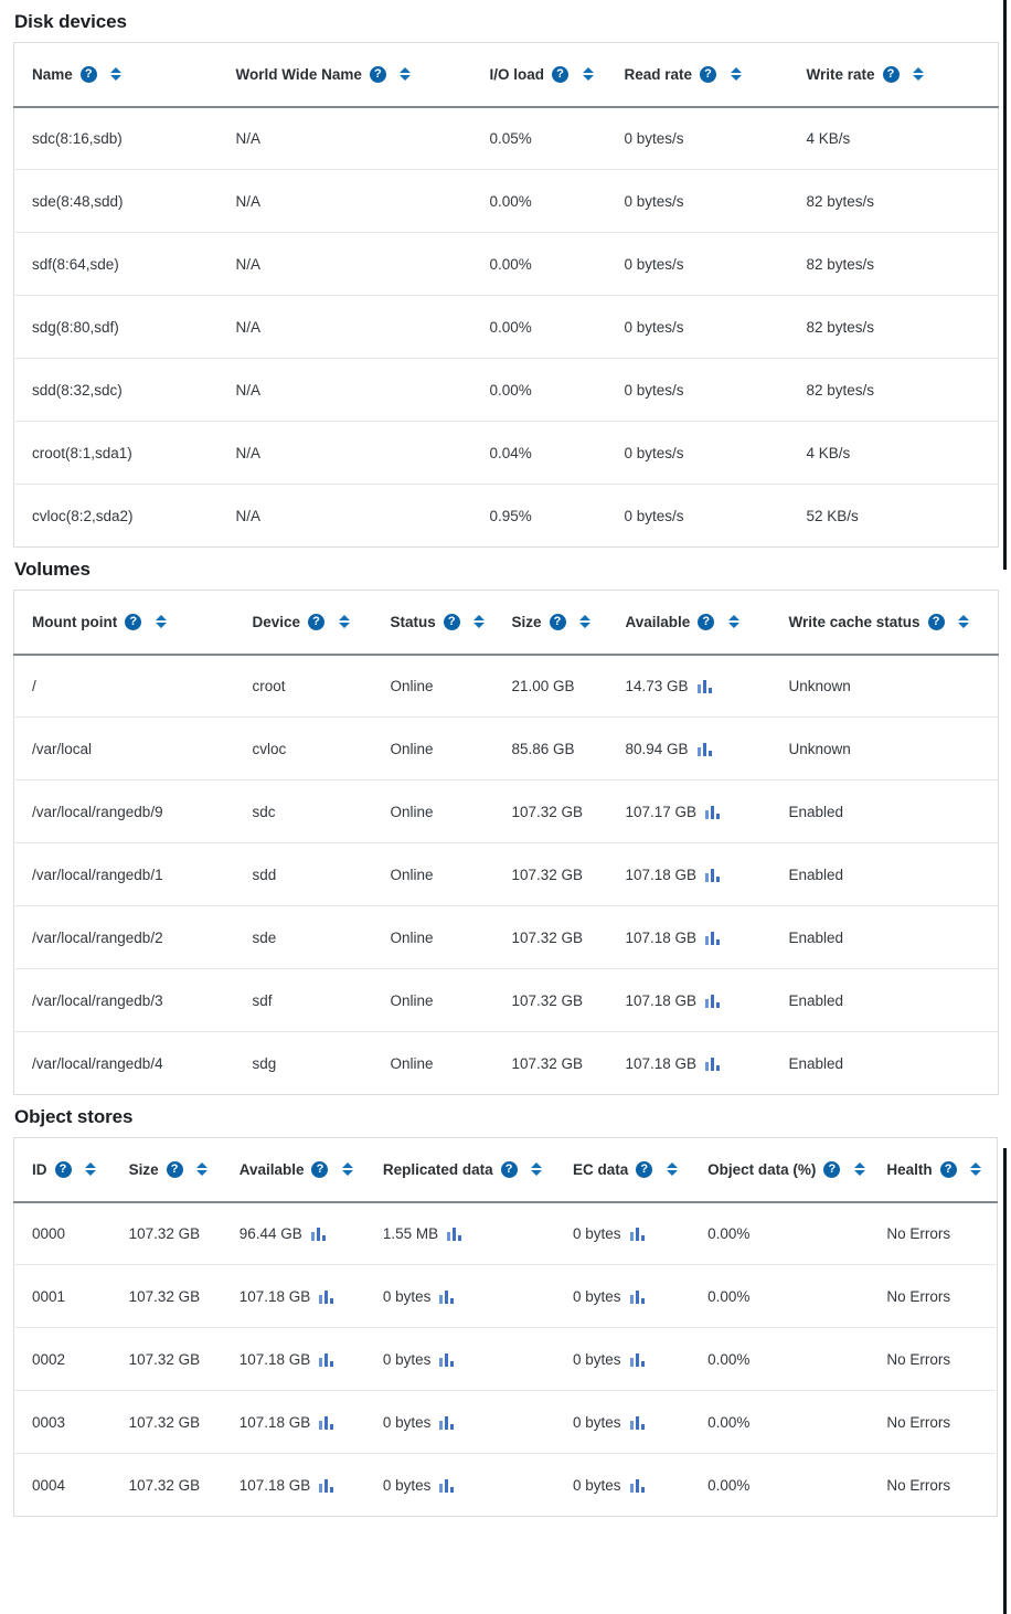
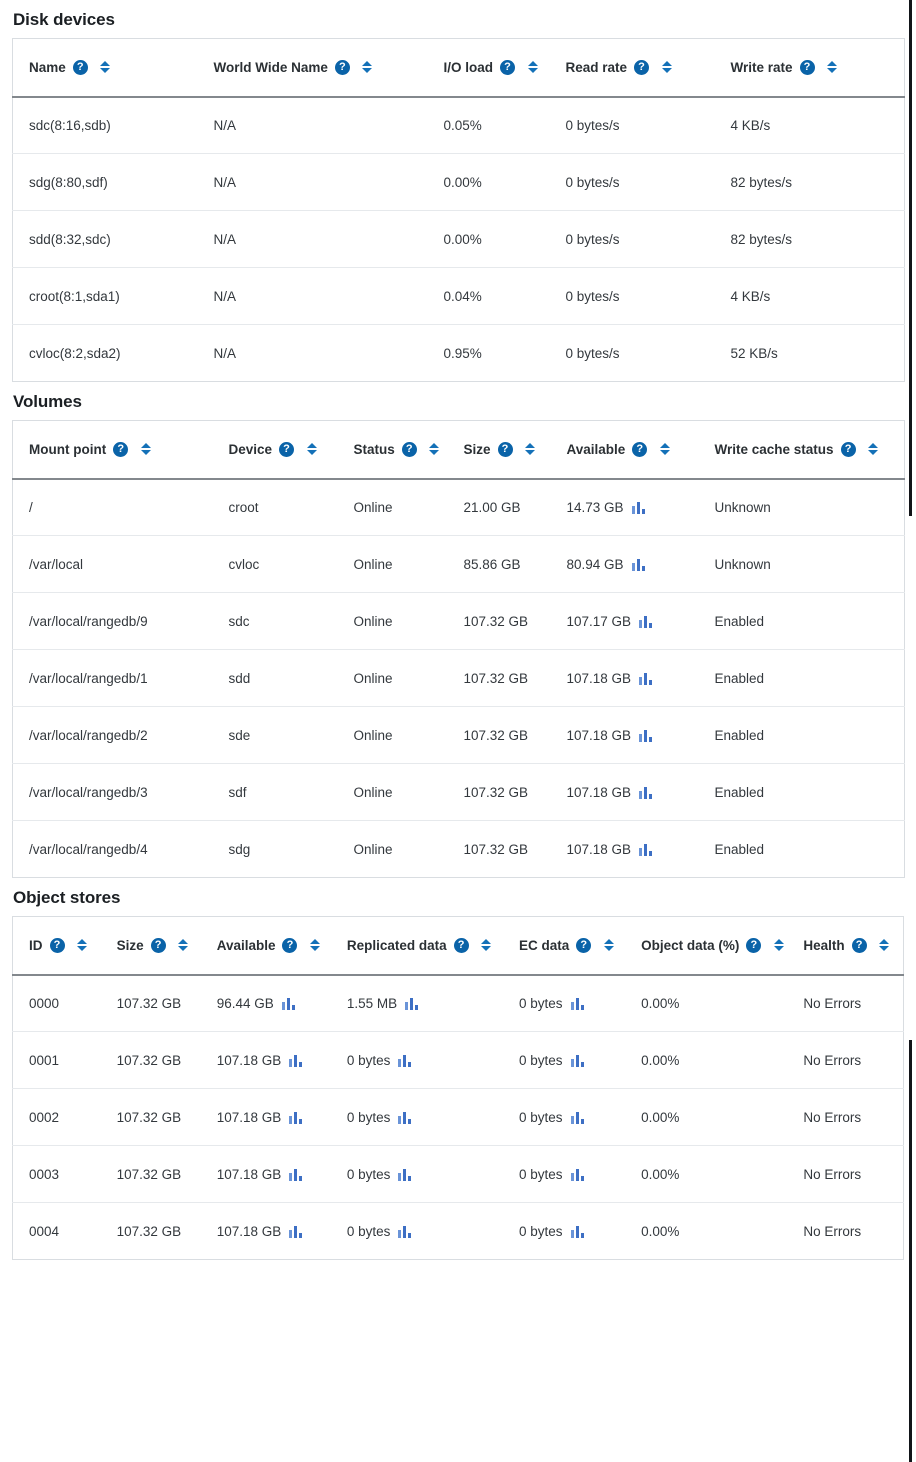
  Disk devices
  Name ?	World Wide Name ?	I/O load ?	Read rate ?	Write rate ?
  sdc(8:16,sdb)	N/A	0.05%	0 bytes/s	4 KB/s
- sde(8:48,sdd)	N/A	0.00%	0 bytes/s	82 bytes/s
- sdf(8:64,sde)	N/A	0.00%	0 bytes/s	82 bytes/s
  sdg(8:80,sdf)	N/A	0.00%	0 bytes/s	82 bytes/s
  sdd(8:32,sdc)	N/A	0.00%	0 bytes/s	82 bytes/s
  croot(8:1,sda1)	N/A	0.04%	0 bytes/s	4 KB/s
  cvloc(8:2,sda2)	N/A	0.95%	0 bytes/s	52 KB/s
  Volumes
  Mount point ?	Device ?	Status ?	Size ?	Available ?	Write cache status ?
  /	croot	Online	21.00 GB	14.73 GB	Unknown
  /var/local	cvloc	Online	85.86 GB	80.94 GB	Unknown
  /var/local/rangedb/9	sdc	Online	107.32 GB	107.17 GB	Enabled
  /var/local/rangedb/1	sdd	Online	107.32 GB	107.18 GB	Enabled
  /var/local/rangedb/2	sde	Online	107.32 GB	107.18 GB	Enabled
  /var/local/rangedb/3	sdf	Online	107.32 GB	107.18 GB	Enabled
  /var/local/rangedb/4	sdg	Online	107.32 GB	107.18 GB	Enabled
  Object stores
  ID ?	Size ?	Available ?	Replicated data ?	EC data ?	Object data (%) ?	Health ?
  0000	107.32 GB	96.44 GB	1.55 MB	0 bytes	0.00%	No Errors
  0001	107.32 GB	107.18 GB	0 bytes	0 bytes	0.00%	No Errors
  0002	107.32 GB	107.18 GB	0 bytes	0 bytes	0.00%	No Errors
  0003	107.32 GB	107.18 GB	0 bytes	0 bytes	0.00%	No Errors
  0004	107.32 GB	107.18 GB	0 bytes	0 bytes	0.00%	No Errors
